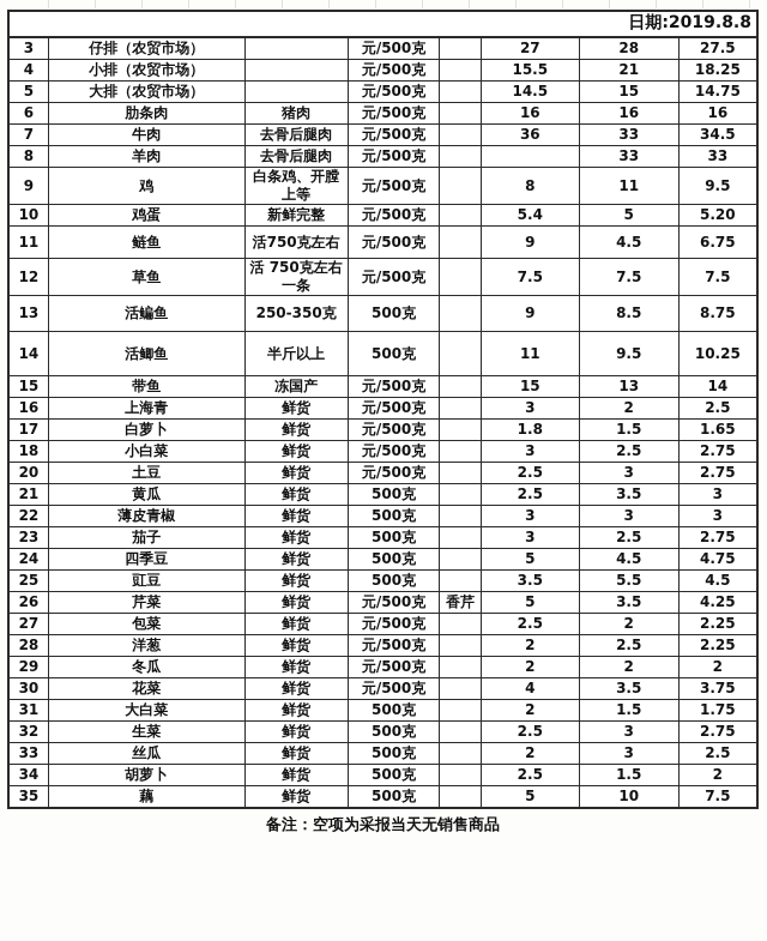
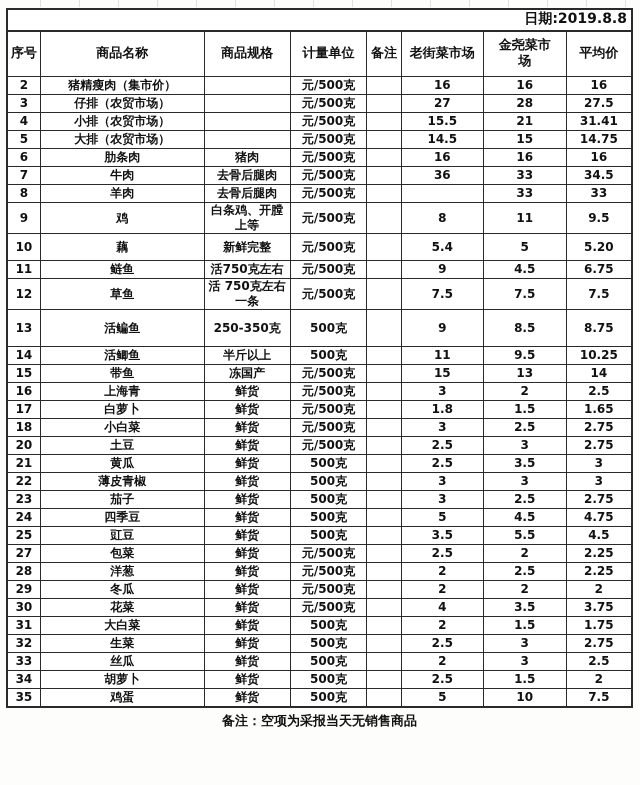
  日期:2019.8.8
+ 序号	商品名称	商品规格	计量单位	备注	老街菜市场	金尧菜市场	平均价
+ 2	猪精瘦肉（集市价）		元/500克		16	16	16
  3	仔排（农贸市场）		元/500克		27	28	27.5
- 4	小排（农贸市场）		元/500克		15.5	21	18.25
+ 4	小排（农贸市场）		元/500克		15.5	21	31.41
  5	大排（农贸市场）		元/500克		14.5	15	14.75
  6	肋条肉	猪肉	元/500克		16	16	16
  7	牛肉	去骨后腿肉	元/500克		36	33	34.5
  8	羊肉	去骨后腿肉	元/500克			33	33
  9	鸡	白条鸡、开膛 上等	元/500克		8	11	9.5
- 10	鸡蛋	新鲜完整	元/500克		5.4	5	5.20
+ 10	藕	新鲜完整	元/500克		5.4	5	5.20
  11	鲢鱼	活750克左右	元/500克		9	4.5	6.75
  12	草鱼	活 750克左右一条	元/500克		7.5	7.5	7.5
  13	活鳊鱼	250-350克	500克		9	8.5	8.75
  14	活鲫鱼	半斤以上	500克		11	9.5	10.25
  15	带鱼	冻国产	元/500克		15	13	14
  16	上海青	鲜货	元/500克		3	2	2.5
  17	白萝卜	鲜货	元/500克		1.8	1.5	1.65
  18	小白菜	鲜货	元/500克		3	2.5	2.75
  20	土豆	鲜货	元/500克		2.5	3	2.75
  21	黄瓜	鲜货	500克		2.5	3.5	3
  22	薄皮青椒	鲜货	500克		3	3	3
  23	茄子	鲜货	500克		3	2.5	2.75
  24	四季豆	鲜货	500克		5	4.5	4.75
  25	豇豆	鲜货	500克		3.5	5.5	4.5
- 26	芹菜	鲜货	元/500克	香芹	5	3.5	4.25
  27	包菜	鲜货	元/500克		2.5	2	2.25
  28	洋葱	鲜货	元/500克		2	2.5	2.25
  29	冬瓜	鲜货	元/500克		2	2	2
  30	花菜	鲜货	元/500克		4	3.5	3.75
  31	大白菜	鲜货	500克		2	1.5	1.75
  32	生菜	鲜货	500克		2.5	3	2.75
  33	丝瓜	鲜货	500克		2	3	2.5
  34	胡萝卜	鲜货	500克		2.5	1.5	2
- 35	藕	鲜货	500克		5	10	7.5
+ 35	鸡蛋	鲜货	500克		5	10	7.5
  备注：空项为采报当天无销售商品
